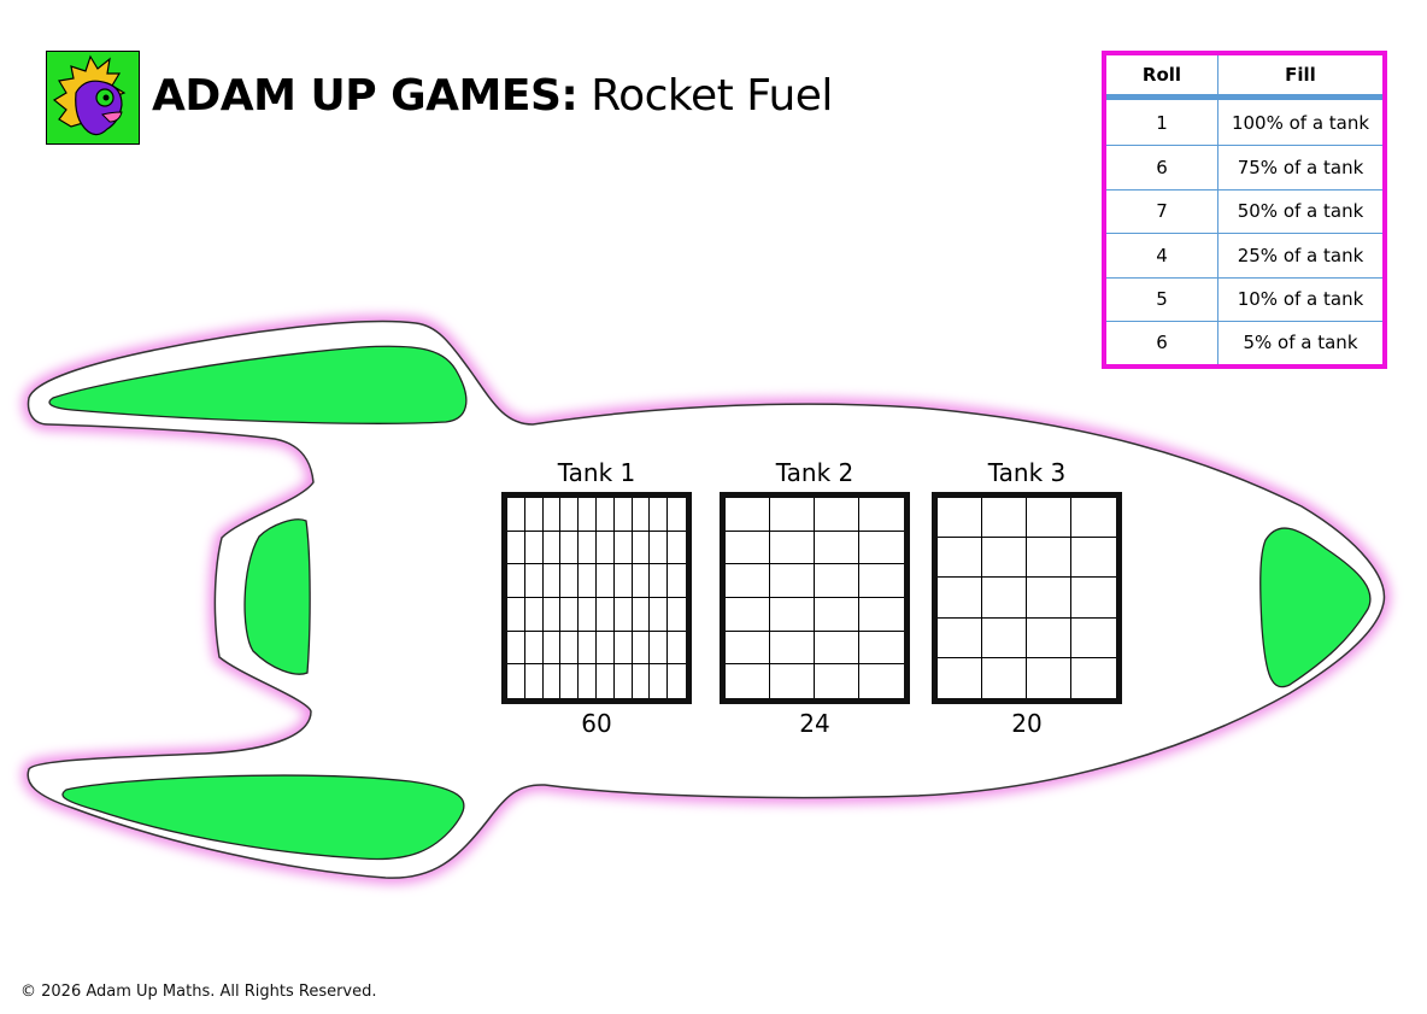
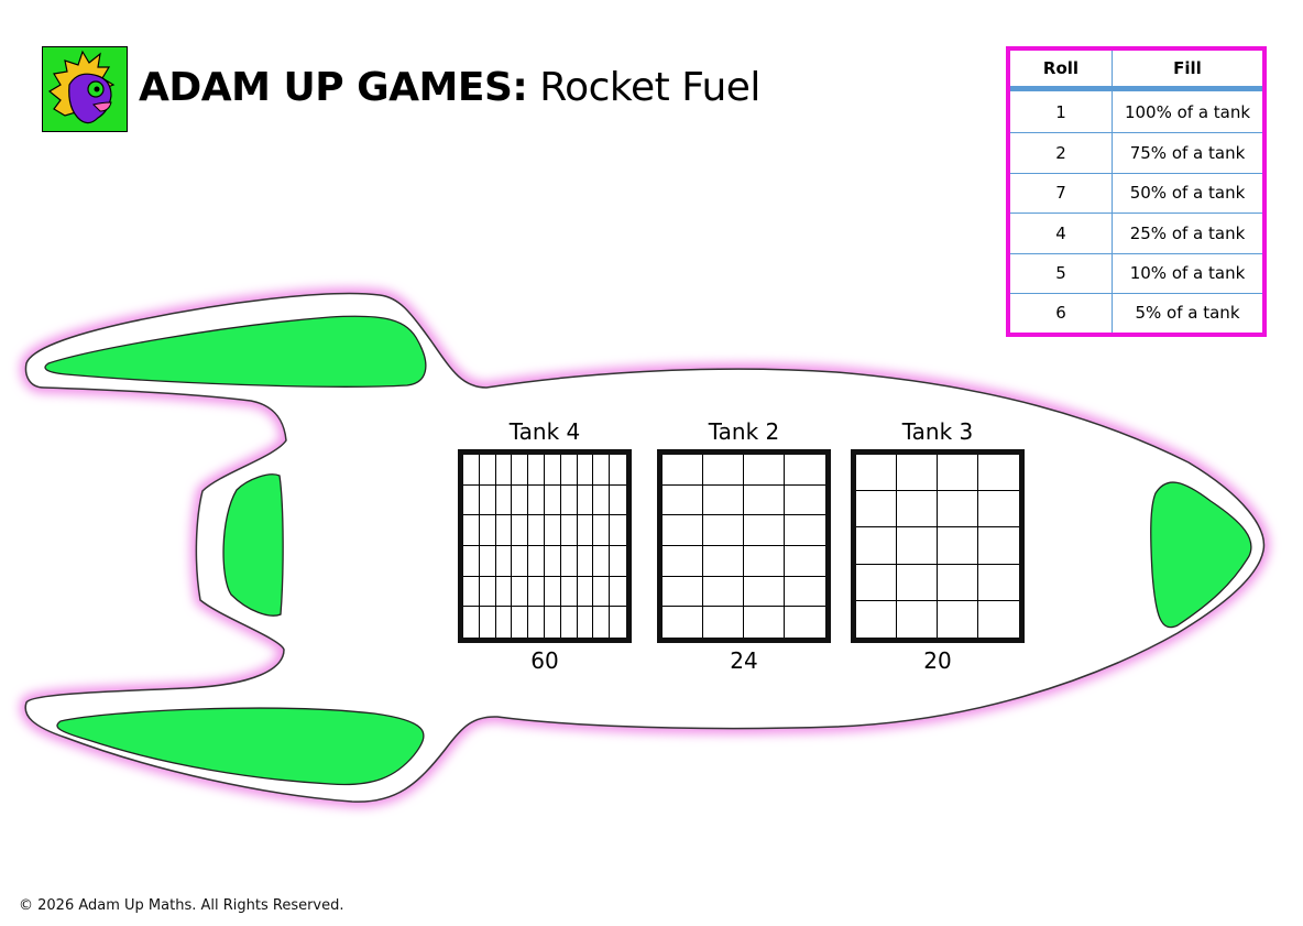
  ADAM UP GAMES: Rocket Fuel
  Roll	Fill
  1	100% of a tank
- 6	75% of a tank
+ 2	75% of a tank
  7	50% of a tank
  4	25% of a tank
  5	10% of a tank
  6	5% of a tank
- Tank 1
+ Tank 4
  60
  Tank 2
  24
  Tank 3
  20
  © 2026 Adam Up Maths. All Rights Reserved.
